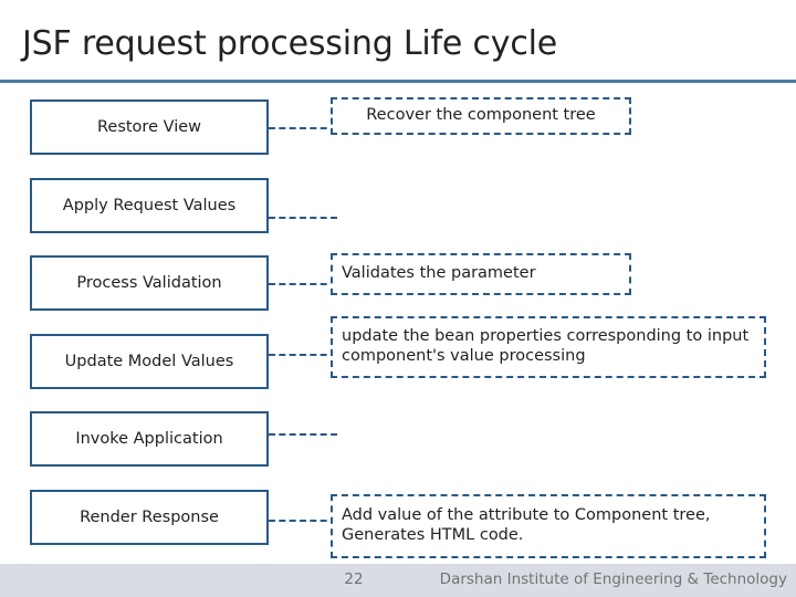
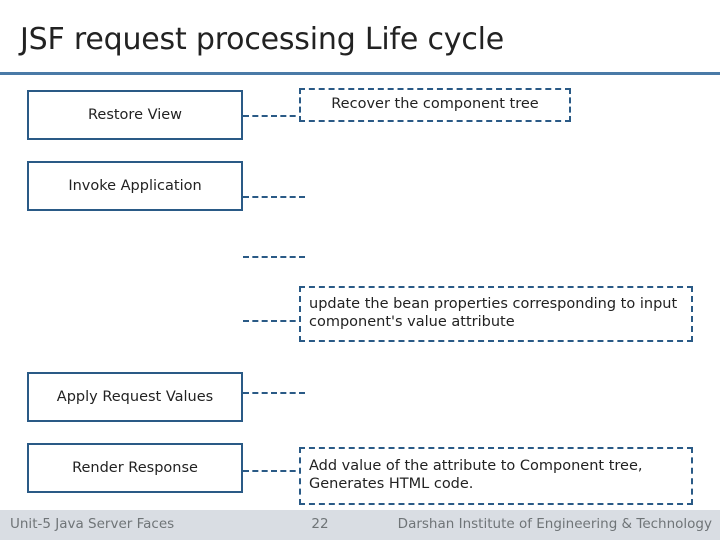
  JSF request processing Life cycle
  Restore View
- Apply Request Values
+ Invoke Application
- Process Validation
- Update Model Values
- Invoke Application
+ Apply Request Values
  Render Response
  Recover the component tree
- Validates the parameter
- update the bean properties corresponding to input component's value processing
+ update the bean properties corresponding to input component's value attribute
  Add value of the attribute to Component tree, Generates HTML code.
+ Unit-5 Java Server Faces
  22
  Darshan Institute of Engineering & Technology
